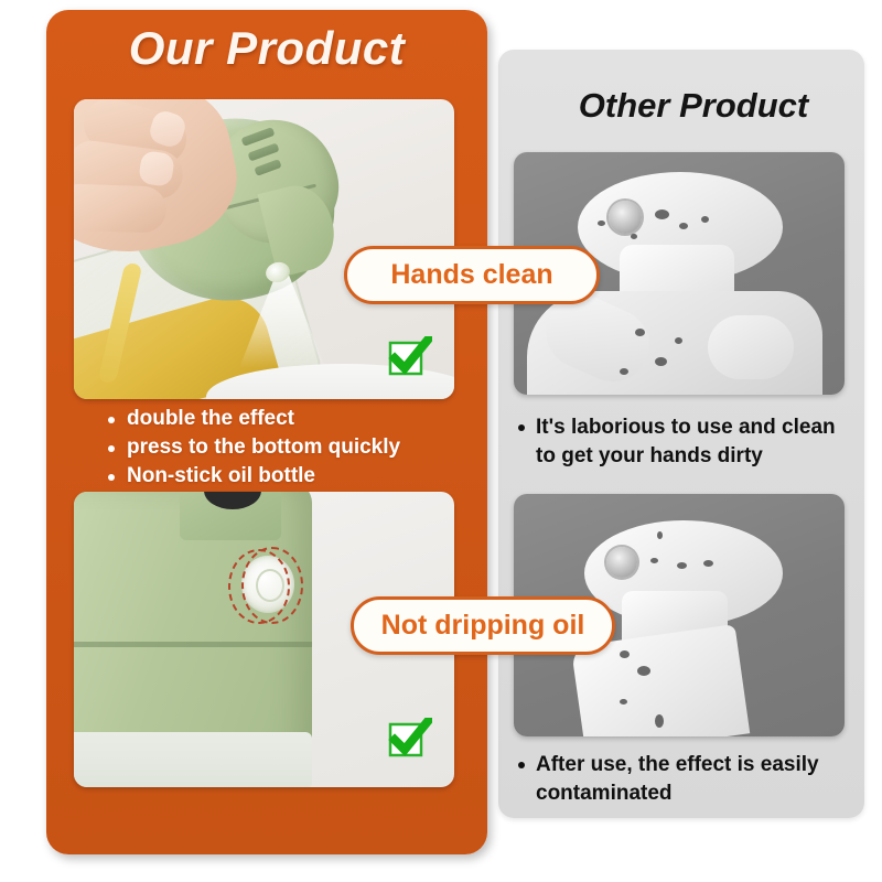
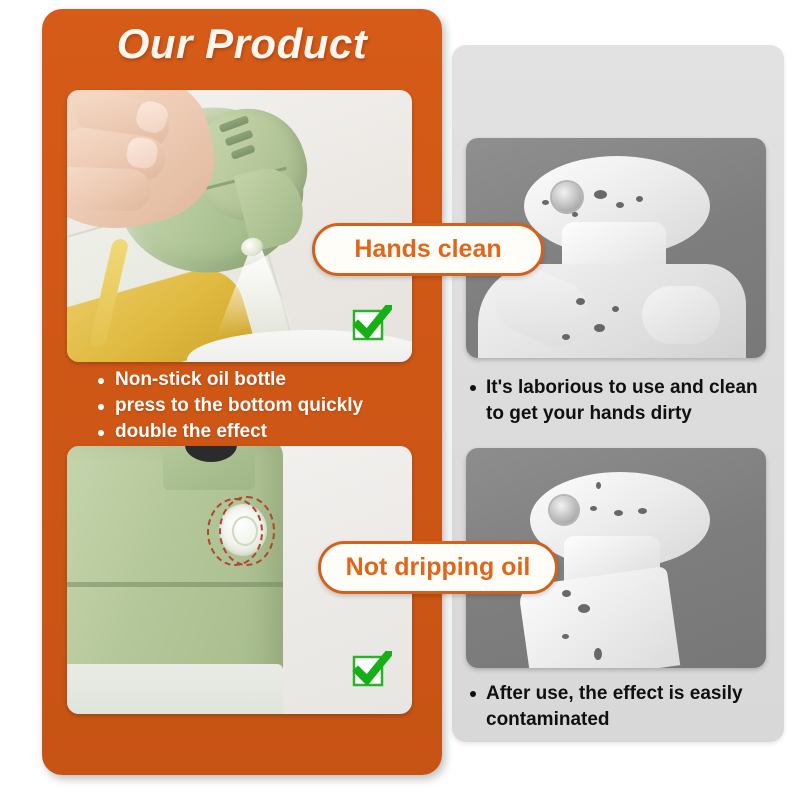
- Other Product
  It's laborious to use and clean to get your hands dirty
  After use, the effect is easily contaminated
  Our Product
- double the effect
+ Non-stick oil bottle
  press to the bottom quickly
- Non-stick oil bottle
+ double the effect
  Hands clean
  Not dripping oil
